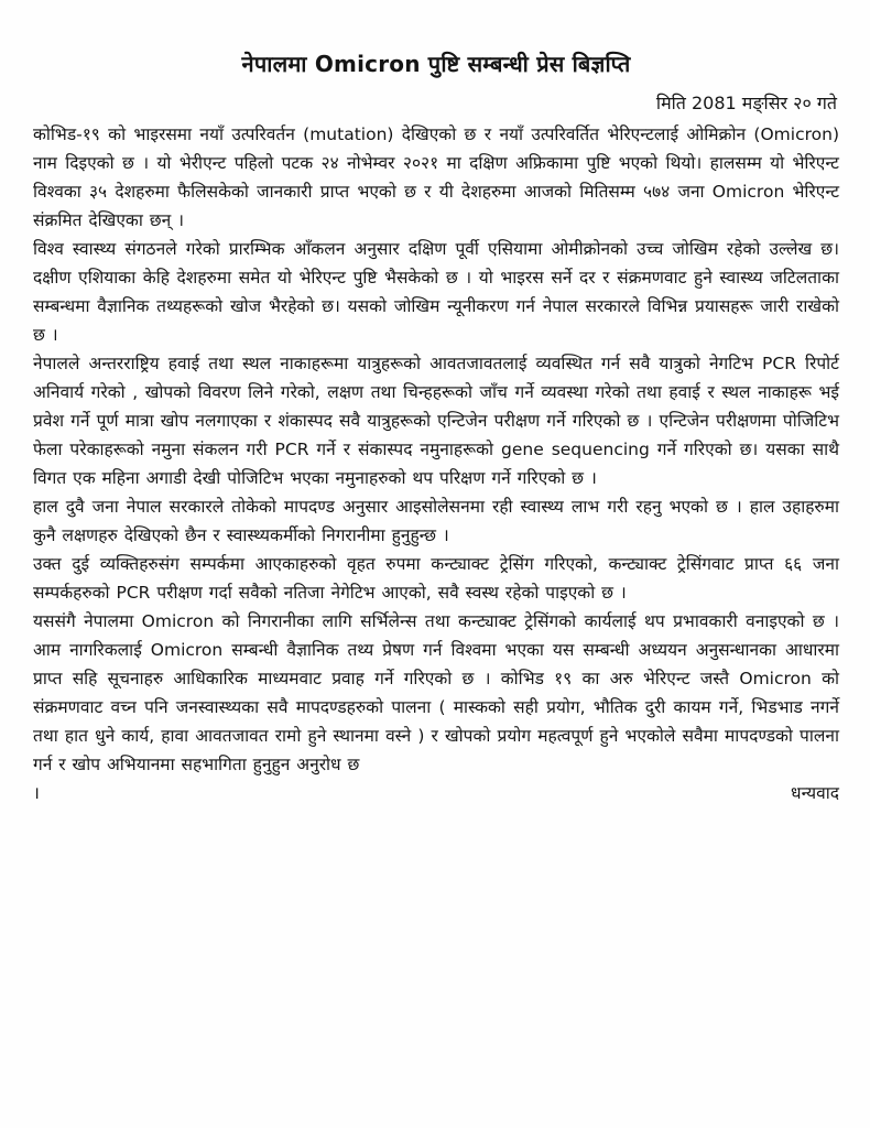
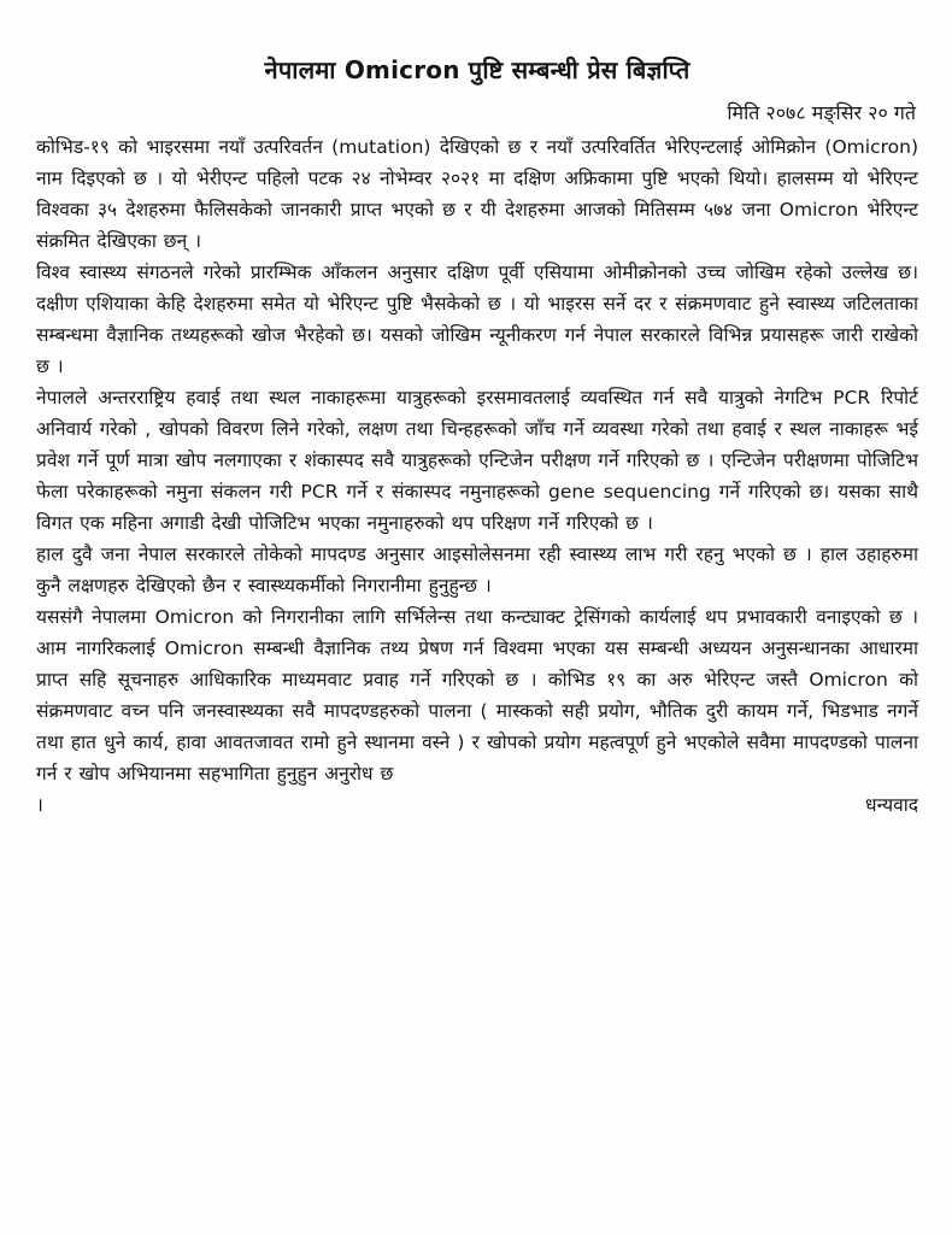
  नेपालमा Omicron पुष्टि सम्बन्धी प्रेस बिज्ञप्ति
- मिति 2081 मङ्सिर २० गते
+ मिति २०७८ मङ्सिर २० गते
  कोभिड-१९ को भाइरसमा नयाँ उत्परिवर्तन (mutation) देखिएको छ र नयाँ उत्परिवर्तित भेरिएन्टलाई ओमिक्रोन (Omicron) नाम दिइएको छ । यो भेरीएन्ट पहिलो पटक २४ नोभेम्वर २०२१ मा दक्षिण अफ्रिकामा पुष्टि भएको थियो। हालसम्म यो भेरिएन्ट विश्वका ३५ देशहरुमा फैलिसकेको जानकारी प्राप्त भएको छ र यी देशहरुमा आजको मितिसम्म ५७४ जना Omicron भेरिएन्ट संक्रमित देखिएका छन् ।
  विश्व स्वास्थ्य संगठनले गरेको प्रारम्भिक आँकलन अनुसार दक्षिण पूर्वी एसियामा ओमीक्रोनको उच्च जोखिम रहेको उल्लेख छ। दक्षीण एशियाका केहि देशहरुमा समेत यो भेरिएन्ट पुष्टि भैसकेको छ । यो भाइरस सर्ने दर र संक्रमणवाट हुने स्वास्थ्य जटिलताका सम्बन्धमा वैज्ञानिक तथ्यहरूको खोज भैरहेको छ। यसको जोखिम न्यूनीकरण गर्न नेपाल सरकारले विभिन्न प्रयासहरू जारी राखेको छ ।
- नेपालले अन्तरराष्ट्रिय हवाई तथा स्थल नाकाहरूमा यात्रुहरूको आवतजावतलाई व्यवस्थित गर्न सवै यात्रुको नेगटिभ PCR रिपोर्ट अनिवार्य गरेको , खोपको विवरण लिने गरेको, लक्षण तथा चिन्हहरूको जाँच गर्ने व्यवस्था गरेको तथा हवाई र स्थल नाकाहरू भई प्रवेश गर्ने पूर्ण मात्रा खोप नलगाएका र शंकास्पद सवै यात्रुहरूको एन्टिजेन परीक्षण गर्ने गरिएको छ । एन्टिजेन परीक्षणमा पोजिटिभ फेला परेकाहरूको नमुना संकलन गरी PCR गर्ने र संकास्पद नमुनाहरूको gene sequencing गर्ने गरिएको छ। यसका साथै विगत एक महिना अगाडी देखी पोजिटिभ भएका नमुनाहरुको थप परिक्षण गर्ने गरिएको छ ।
+ नेपालले अन्तरराष्ट्रिय हवाई तथा स्थल नाकाहरूमा यात्रुहरूको इरसमावतलाई व्यवस्थित गर्न सवै यात्रुको नेगटिभ PCR रिपोर्ट अनिवार्य गरेको , खोपको विवरण लिने गरेको, लक्षण तथा चिन्हहरूको जाँच गर्ने व्यवस्था गरेको तथा हवाई र स्थल नाकाहरू भई प्रवेश गर्ने पूर्ण मात्रा खोप नलगाएका र शंकास्पद सवै यात्रुहरूको एन्टिजेन परीक्षण गर्ने गरिएको छ । एन्टिजेन परीक्षणमा पोजिटिभ फेला परेकाहरूको नमुना संकलन गरी PCR गर्ने र संकास्पद नमुनाहरूको gene sequencing गर्ने गरिएको छ। यसका साथै विगत एक महिना अगाडी देखी पोजिटिभ भएका नमुनाहरुको थप परिक्षण गर्ने गरिएको छ ।
  हाल दुवै जना नेपाल सरकारले तोकेको मापदण्ड अनुसार आइसोलेसनमा रही स्वास्थ्य लाभ गरी रहनु भएको छ । हाल उहाहरुमा कुनै लक्षणहरु देखिएको छैन र स्वास्थ्यकर्मीको निगरानीमा हुनुहुन्छ ।
- उक्त दुई व्यक्तिहरुसंग सम्पर्कमा आएकाहरुको वृहत रुपमा कन्ट्याक्ट ट्रेसिंग गरिएको, कन्ट्याक्ट ट्रेसिंगवाट प्राप्त ६६ जना सम्पर्कहरुको PCR परीक्षण गर्दा सवैको नतिजा नेगेटिभ आएको, सवै स्वस्थ रहेको पाइएको छ ।
  यससंगै नेपालमा Omicron को निगरानीका लागि सर्भिलेन्स तथा कन्ट्याक्ट ट्रेसिंगको कार्यलाई थप प्रभावकारी वनाइएको छ । आम नागरिकलाई Omicron सम्बन्धी वैज्ञानिक तथ्य प्रेषण गर्न विश्वमा भएका यस सम्बन्धी अध्ययन अनुसन्धानका आधारमा प्राप्त सहि सूचनाहरु आधिकारिक माध्यमवाट प्रवाह गर्ने गरिएको छ । कोभिड १९ का अरु भेरिएन्ट जस्तै Omicron को संक्रमणवाट वच्न पनि जनस्वास्थ्यका सवै मापदण्डहरुको पालना ( मास्कको सही प्रयोग, भौतिक दुरी कायम गर्ने, भिडभाड नगर्ने तथा हात धुने कार्य, हावा आवतजावत रामो हुने स्थानमा वस्ने ) र खोपको प्रयोग महत्वपूर्ण हुने भएकोले सवैमा मापदण्डको पालना गर्न र खोप अभियानमा सहभागिता हुनुहुन अनुरोध छ
  ।
  धन्यवाद
